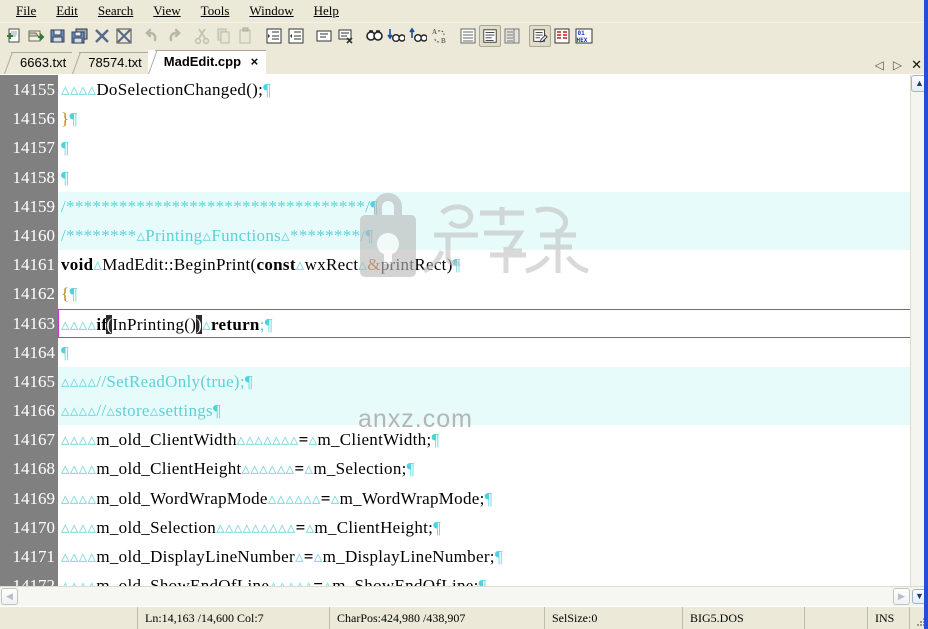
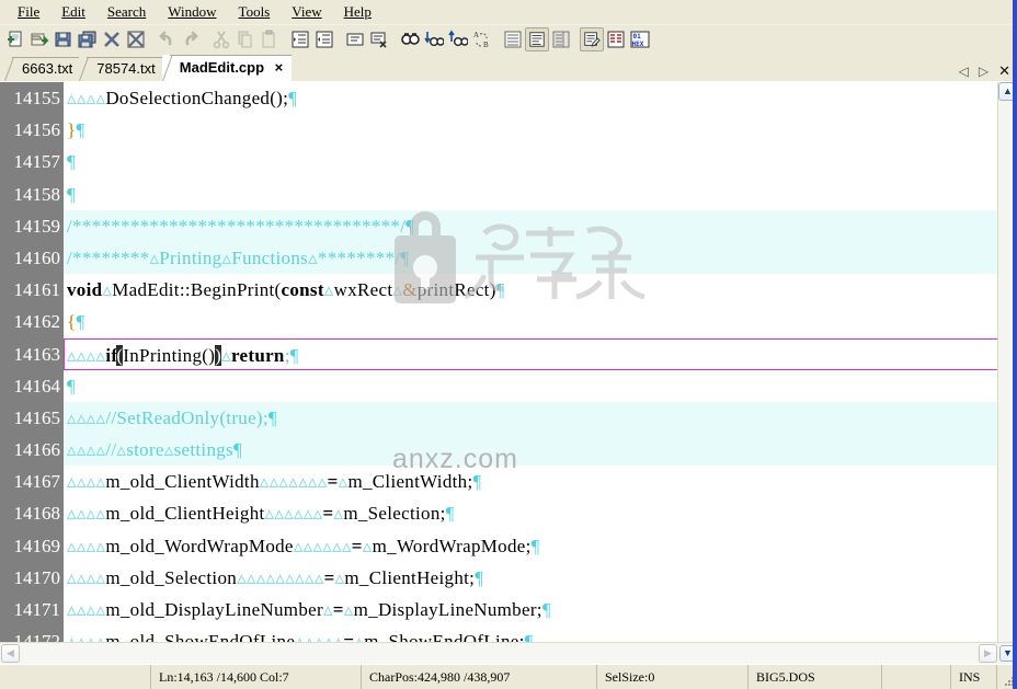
  File
  Edit
  Search
- View
+ Window
  Tools
- Window
+ View
  Help
  A
  B
  6663.txt
  78574.txt
  MadEdit.cpp ×
  ◁
  ▷
  ✕
  14155
  ▵▵▵▵DoSelectionChanged();¶
  14156
  }¶
  14157
  ¶
  14158
  ¶
  14159
  /**********************************/¶
  14160
  /********▵Printing▵Functions▵********/¶
  14161
  void▵MadEdit::BeginPrint(const▵wxRect▵&printRect)¶
  14162
  {¶
  14163
  ▵▵▵▵if(InPrinting())▵return;¶
  14164
  ¶
  14165
  ▵▵▵▵//SetReadOnly(true);¶
  14166
  ▵▵▵▵//▵store▵settings¶
  14167
  ▵▵▵▵m_old_ClientWidth▵▵▵▵▵▵▵=▵m_ClientWidth;¶
  14168
  ▵▵▵▵m_old_ClientHeight▵▵▵▵▵▵=▵m_Selection;¶
  14169
  ▵▵▵▵m_old_WordWrapMode▵▵▵▵▵▵=▵m_WordWrapMode;¶
  14170
  ▵▵▵▵m_old_Selection▵▵▵▵▵▵▵▵▵=▵m_ClientHeight;¶
  14171
  ▵▵▵▵m_old_DisplayLineNumber▵=▵m_DisplayLineNumber;¶
  14172
  ▵▵▵▵m_old_ShowEndOfLine▵▵▵▵▵=▵m_ShowEndOfLine;¶
  anxz.com
  ▲
  ◀
  ▶
  ▼
  Ln:14,163 /14,600 Col:7
  CharPos:424,980 /438,907
  SelSize:0
  BIG5.DOS
  INS
